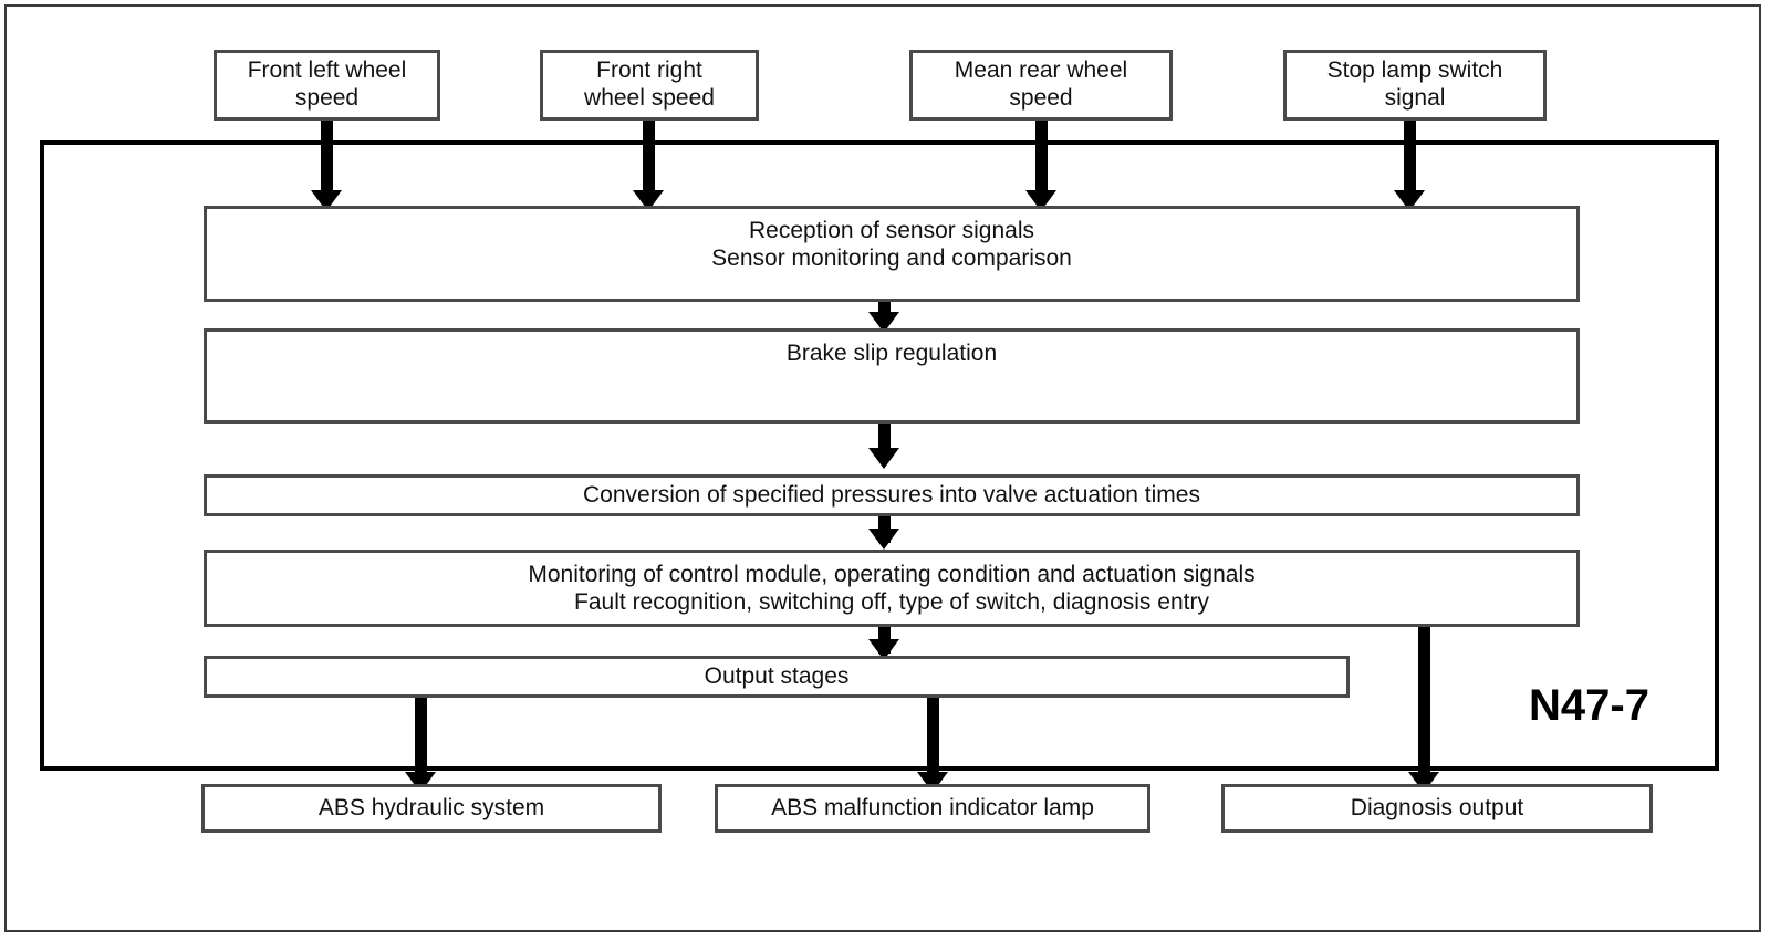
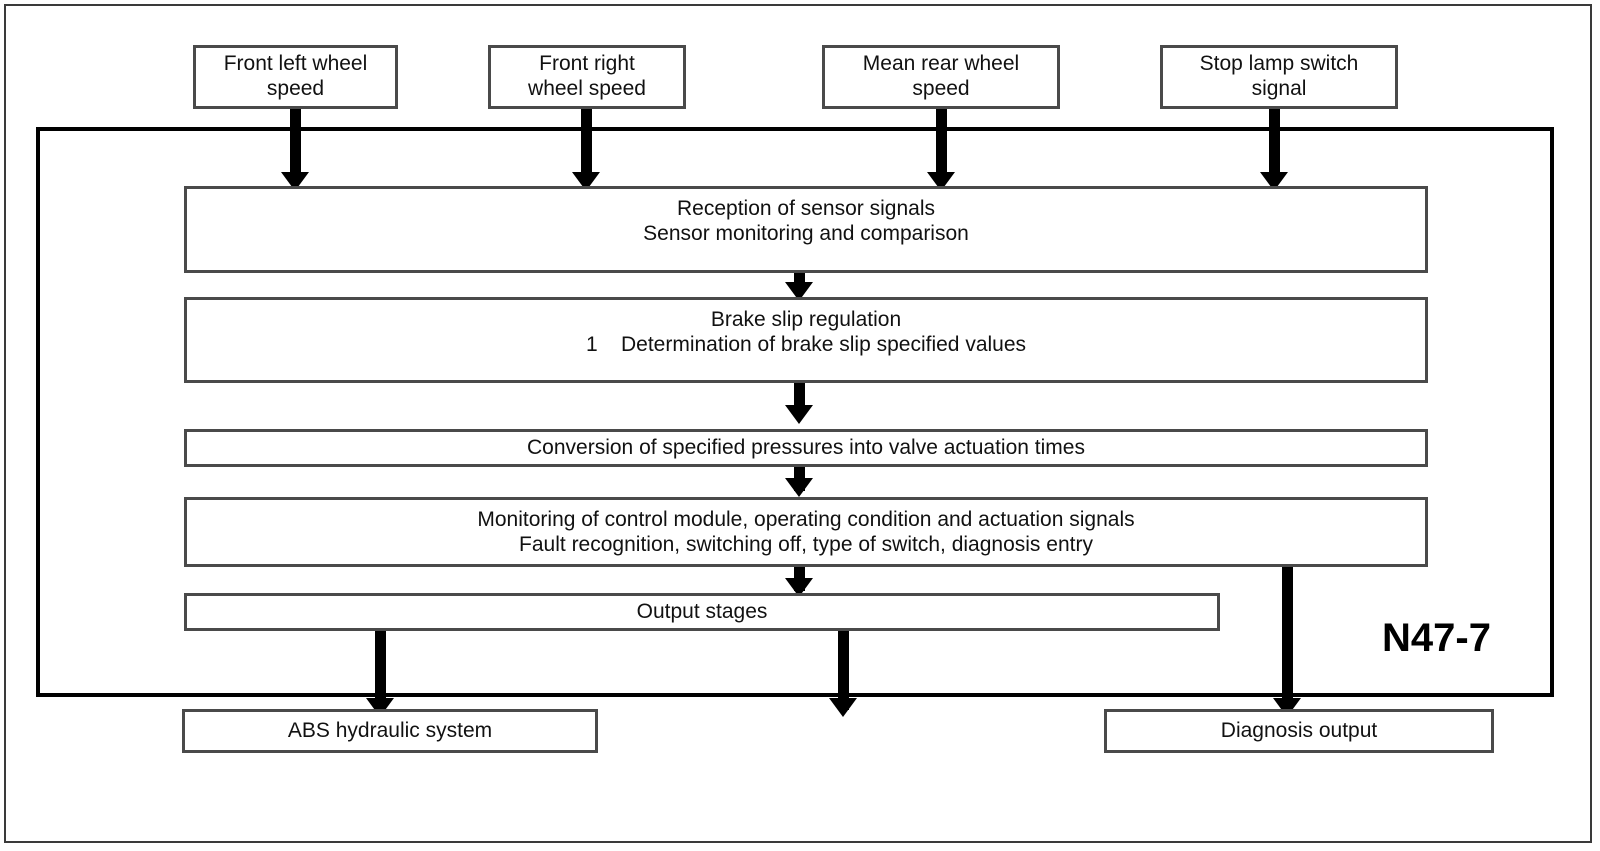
  Front left wheel
  speed
  Front right
  wheel speed
  Mean rear wheel
  speed
  Stop lamp switch
  signal
  Reception of sensor signals
  Sensor monitoring and comparison
  Brake slip regulation
+ 1 Determination of brake slip specified values
  Conversion of specified pressures into valve actuation times
  Monitoring of control module, operating condition and actuation signals
  Fault recognition, switching off, type of switch, diagnosis entry
  Output stages
  N47-7
  ABS hydraulic system
- ABS malfunction indicator lamp
  Diagnosis output
